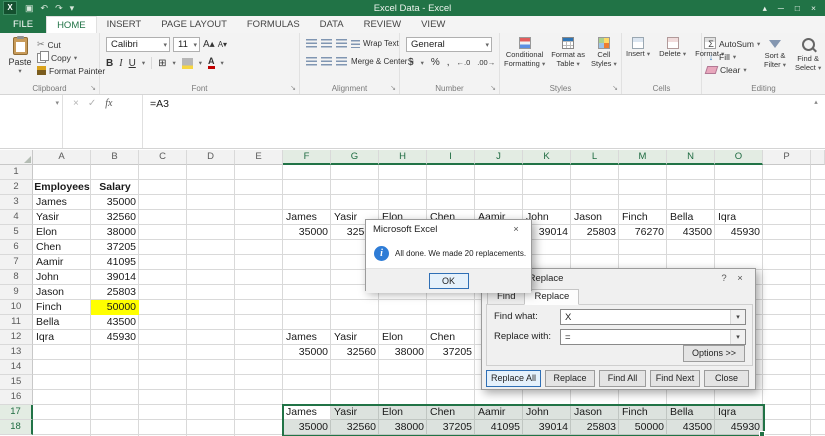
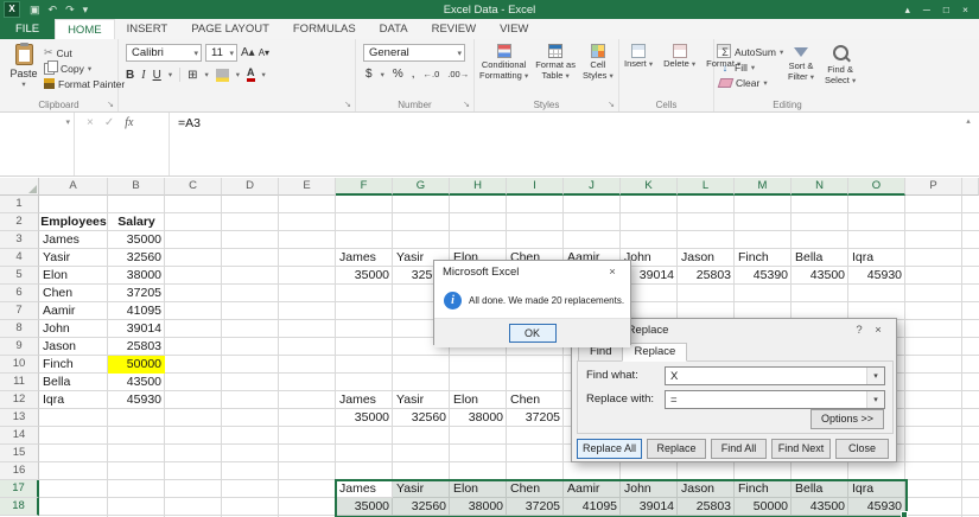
  X
  ▣
  ↶
  ↷
  ▾
  Excel Data - Excel
  ▴
  ─
  □
  ×
  FILE
  HOME
  INSERT
  PAGE LAYOUT
  FORMULAS
  DATA
  REVIEW
  VIEW
  Paste
  ✂
  Cut
  Copy
  Format Painter
  Clipboard
  Calibri
  11
  A▴
  A▾
  B
  I
  U
  ⊞
  A
- Font
- Wrap Text
- Merge & Center
- Alignment
  General
  $
  %
  ,
  ←.0
  .00→
  Number
  Conditional
  Formatting
  Format as
  Table
  Cell
  Styles
  Styles
  Insert
  Delete
  Format
  Cells
  Σ
  AutoSum
  ↓
  Fill
  Clear
  Sort &
  Filter
  Find &
  Select
  Editing
  ×
  ✓
  fx
  =A3
  Employees
  Salary
  James
  35000
  Yasir
  32560
  Elon
  38000
  Chen
  37205
  Aamir
  41095
  John
  39014
  Jason
  25803
  Finch
  50000
  Bella
  43500
  Iqra
  45930
  James
  Yasir
  Elon
  Chen
  Aamir
  John
  Jason
  Finch
  Bella
  Iqra
  35000
  39014
  25803
- 76270
+ 45390
  43500
  45930
  James
  Yasir
  Elon
  Chen
  35000
  32560
  38000
  37205
  James
  Yasir
  Elon
  Chen
  Aamir
  John
  Jason
  Finch
  Bella
  Iqra
  35000
  32560
  38000
  37205
  41095
  39014
  25803
  50000
  43500
  45930
  A
  B
  C
  D
  E
  F
  G
  H
  I
  J
  K
  L
  M
  N
  O
  P
  1
  2
  3
  4
  5
  6
  7
  8
  9
  10
  11
  12
  13
  14
  15
  16
  17
  18
  ?
  ×
  Find
  Replace
  Find what:
  X
  Replace with:
  =
  Options >>
  Replace All
  Replace
  Find All
  Find Next
  Close
  Microsoft Excel
  ×
  i
  All done. We made 20 replacements.
  OK
